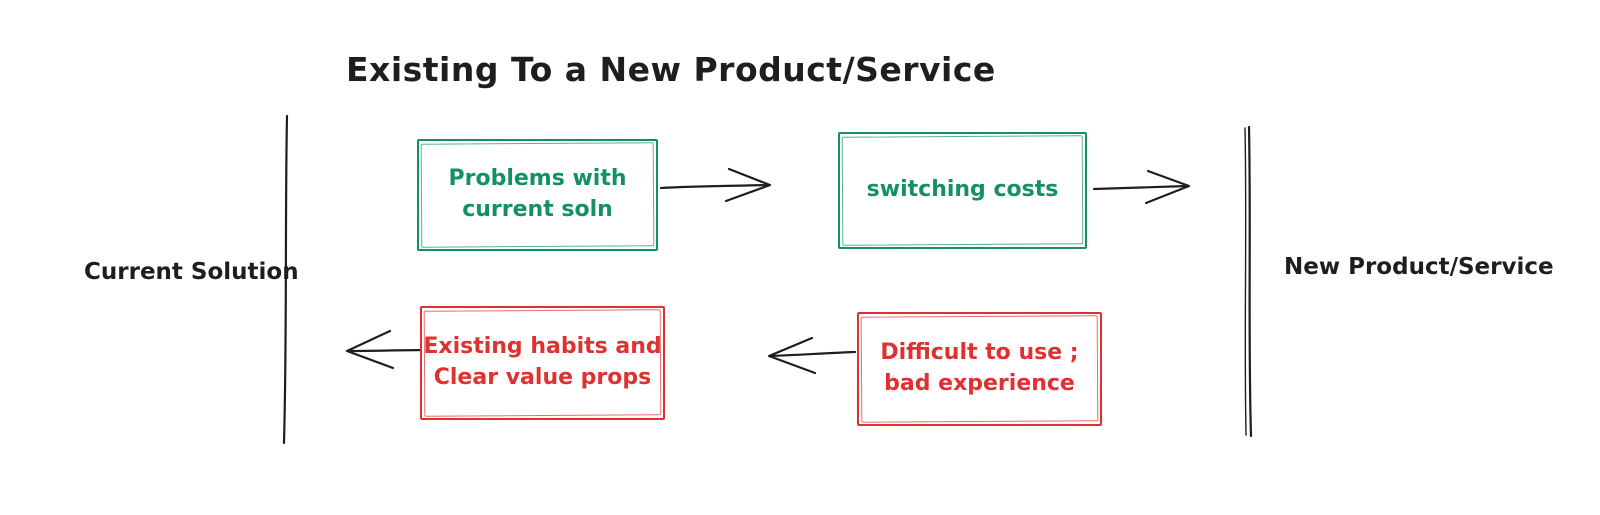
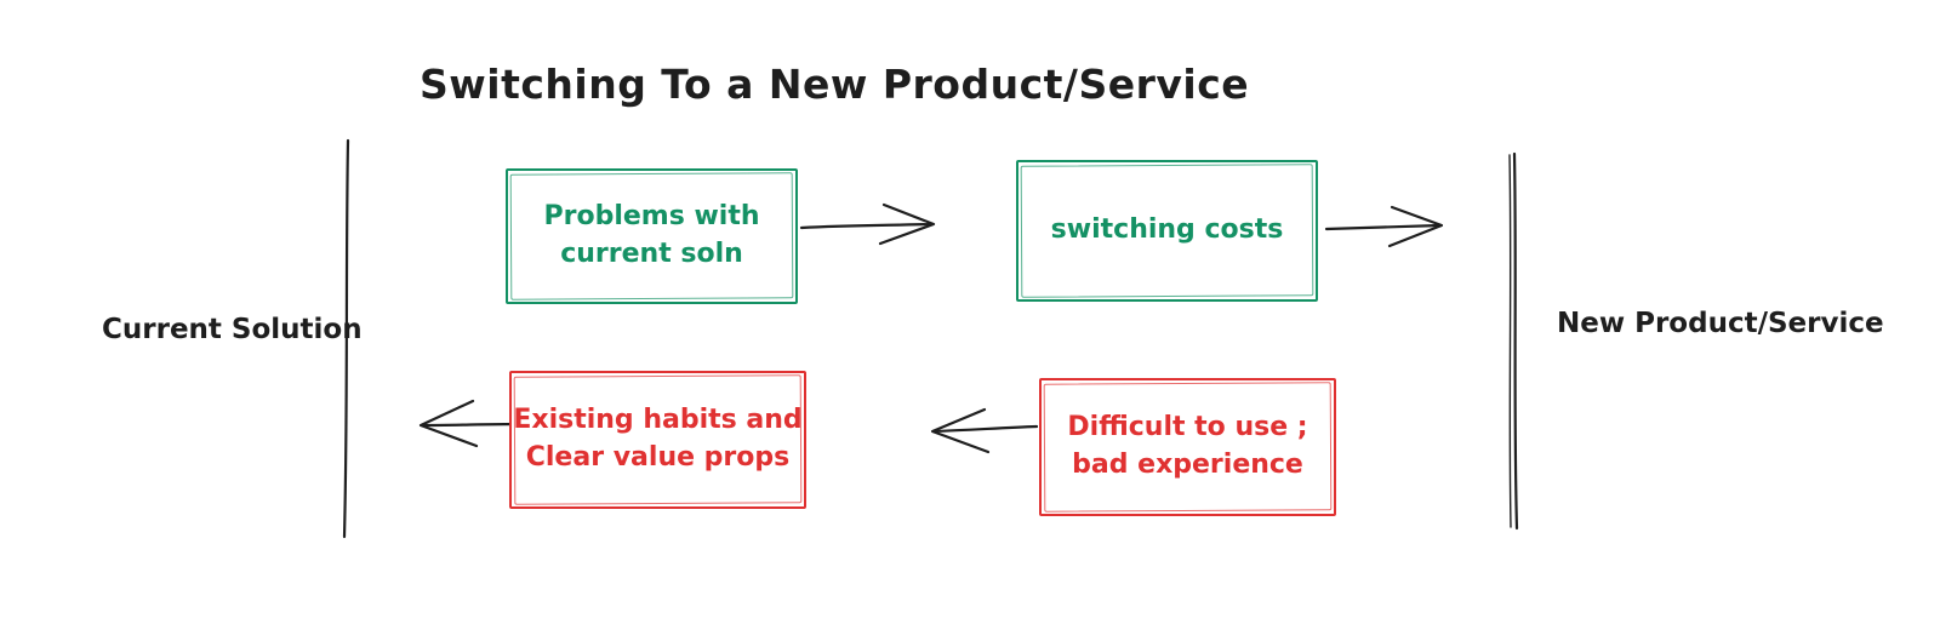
- Existing To a New Product/Service
+ Switching To a New Product/Service
  Current Solution
  New Product/Service
  Problems with
  current soln
  switching costs
  Existing habits and
  Clear value props
  Difficult to use ;
  bad experience
